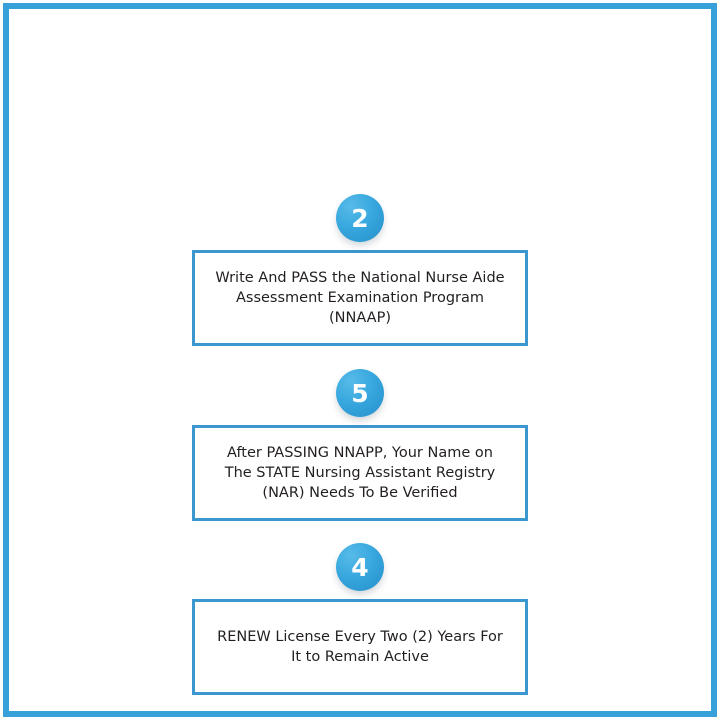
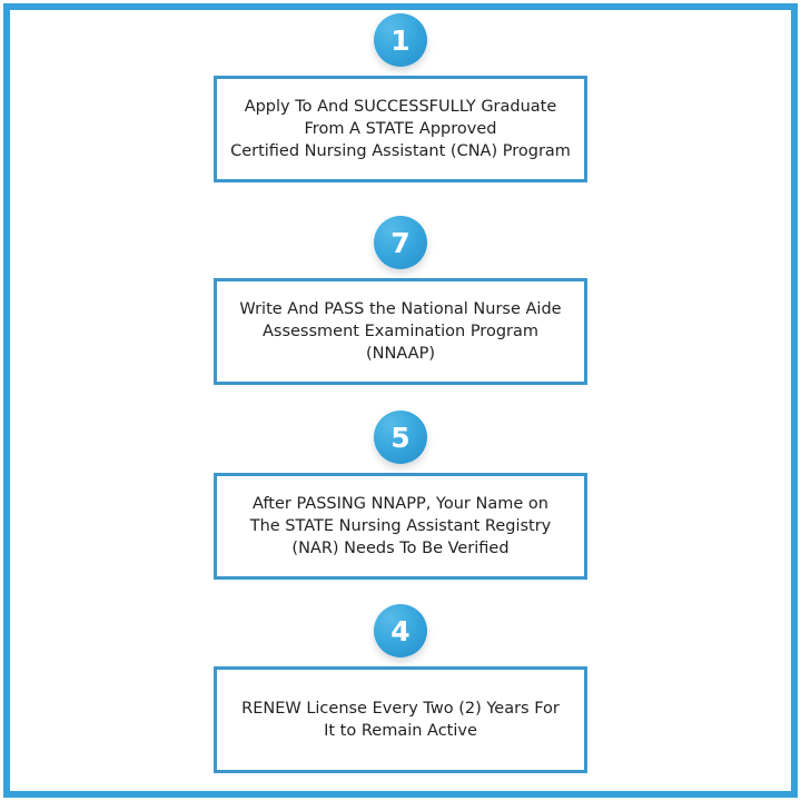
+ 1
+ Apply To And SUCCESSFULLY Graduate
+ From A STATE Approved
+ Certified Nursing Assistant (CNA) Program
- 2
+ 7
  Write And PASS the National Nurse Aide
  Assessment Examination Program
  (NNAAP)
  5
  After PASSING NNAPP, Your Name on
  The STATE Nursing Assistant Registry
  (NAR) Needs To Be Verified
  4
  RENEW License Every Two (2) Years For
  It to Remain Active
